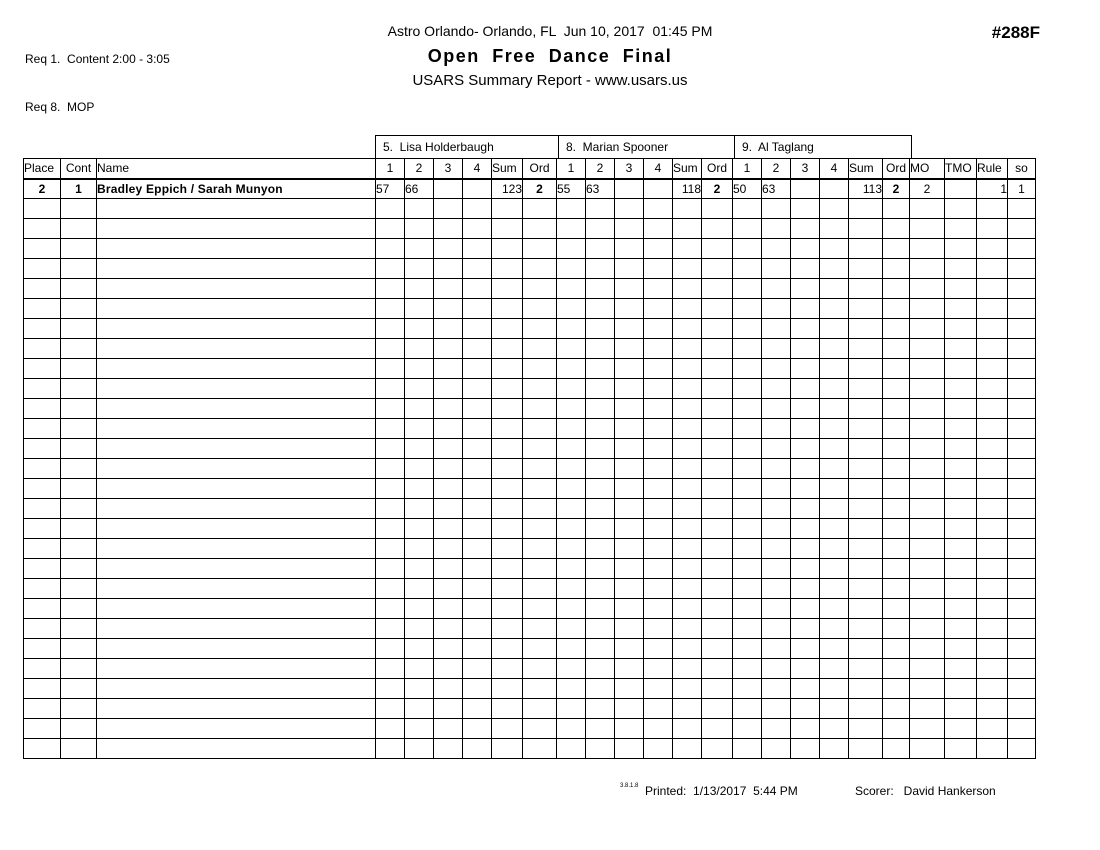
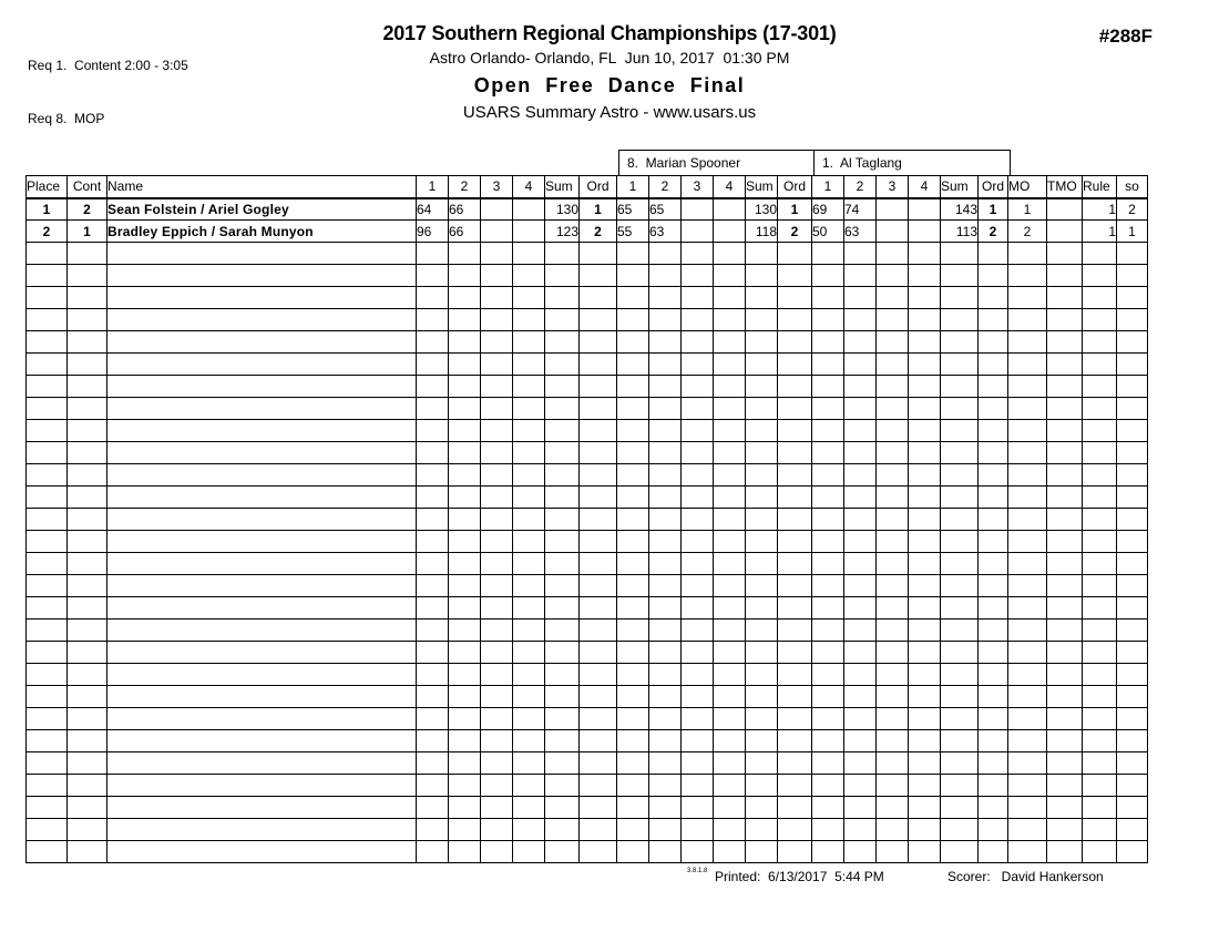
  Req 1. Content 2:00 - 3:05
  Req 8. MOP
+ 2017 Southern Regional Championships (17-301)
- Astro Orlando- Orlando, FL Jun 10, 2017 01:45 PM
+ Astro Orlando- Orlando, FL Jun 10, 2017 01:30 PM
  Open Free Dance Final
- USARS Summary Report - www.usars.us
+ USARS Summary Astro - www.usars.us
  #288F
- 5. Lisa Holderbaugh
  8. Marian Spooner
- 9. Al Taglang
+ 1. Al Taglang
  Place	Cont	Name	1	2	3	4	Sum	Ord	1	2	3	4	Sum	Ord	1	2	3	4	Sum	Ord	MO	TMO	Rule	so
+ 1	2	Sean Folstein / Ariel Gogley	64	66			130	1	65	65			130	1	69	74			143	1	1		1	2
- 2	1	Bradley Eppich / Sarah Munyon	57	66			123	2	55	63			118	2	50	63			113	2	2		1	1
+ 2	1	Bradley Eppich / Sarah Munyon	96	66			123	2	55	63			118	2	50	63			113	2	2		1	1
- Printed: 1/13/2017 5:44 PM
+ Printed: 6/13/2017 5:44 PM
  Scorer: David Hankerson
